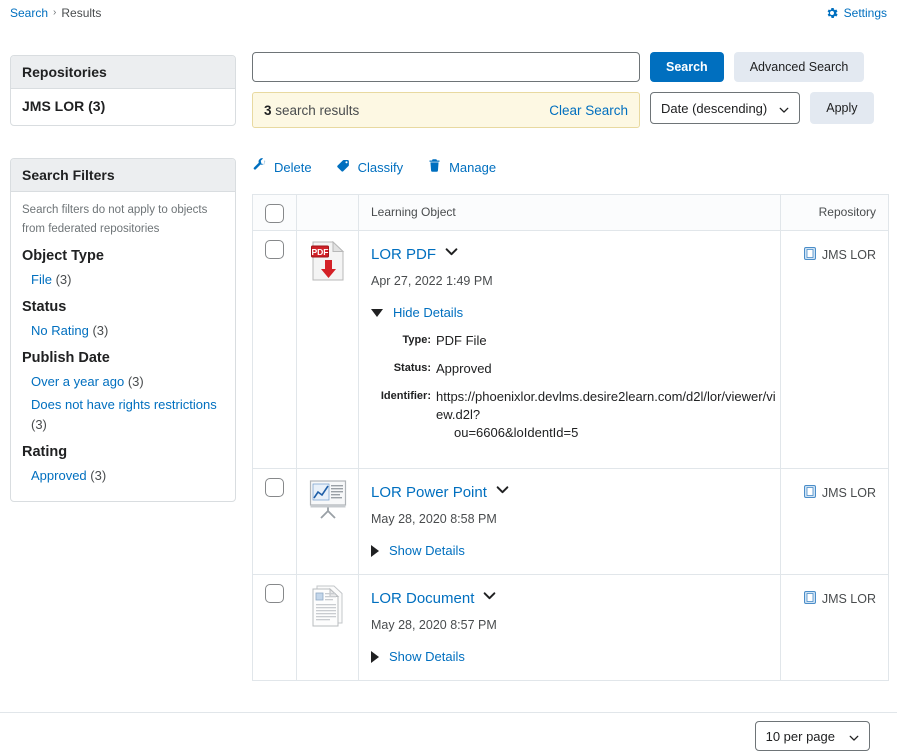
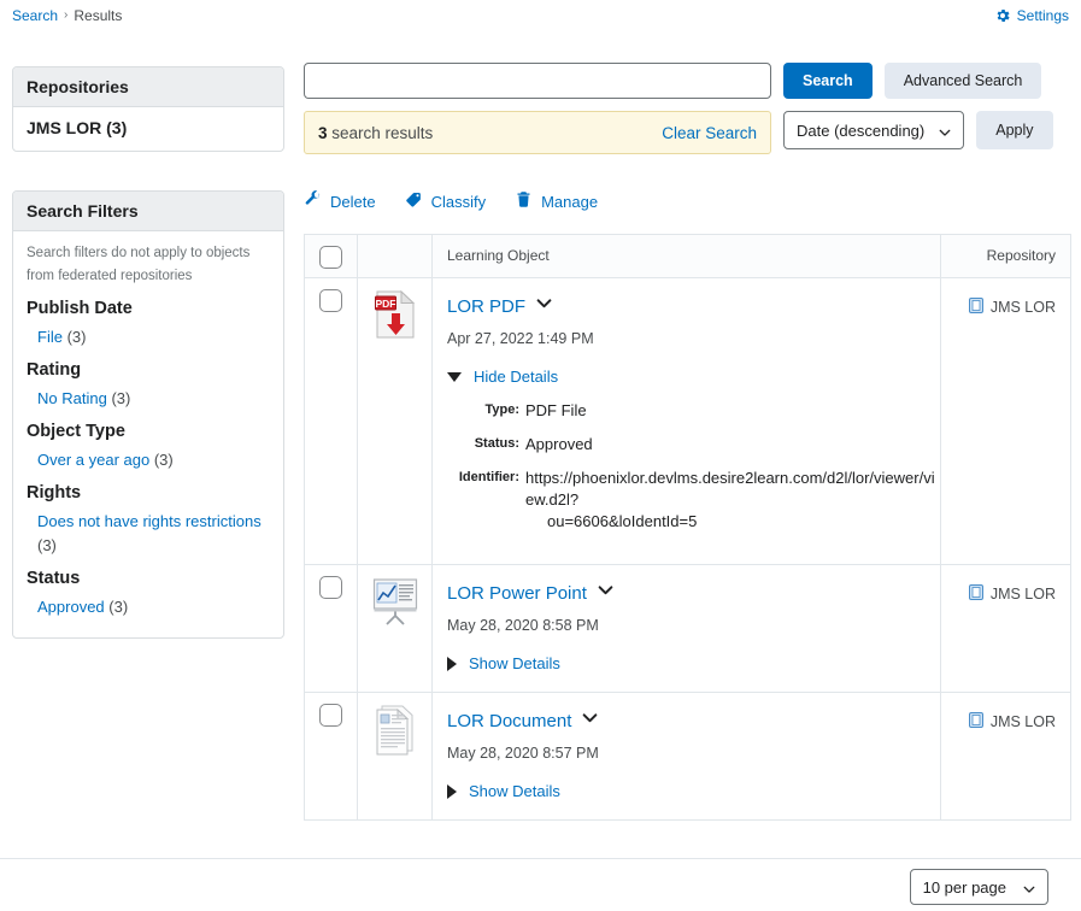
  Search
  ›
  Results
  Settings
  Repositories
  JMS LOR (3)
  Search Filters
  Search filters do not apply to objects from federated repositories
- Object Type
+ Publish Date
  File (3)
- Status
+ Rating
  No Rating (3)
- Publish Date
+ Object Type
  Over a year ago (3)
+ Rights
  Does not have rights restrictions (3)
- Rating
+ Status
  Approved (3)
  Search
  Advanced Search
  3 search results
  Clear Search
  Date (descending)
  Apply
  Delete
  Classify
  Manage
  		Learning Object	Repository
  	PDF	LOR PDF Apr 27, 2022 1:49 PM Hide Details Type: PDF File Status: Approved Identifier: https://phoenixlor.devlms.desire2learn.com/d2l/lor/viewer/view.d2l? ou=6606&loIdentId=5	JMS LOR
  		LOR Power Point May 28, 2020 8:58 PM Show Details	JMS LOR
  		LOR Document May 28, 2020 8:57 PM Show Details	JMS LOR
  10 per page
